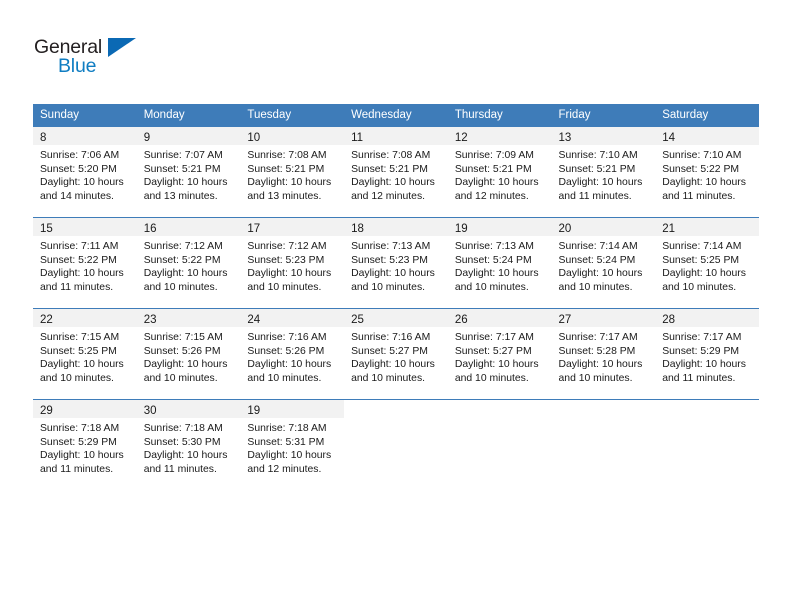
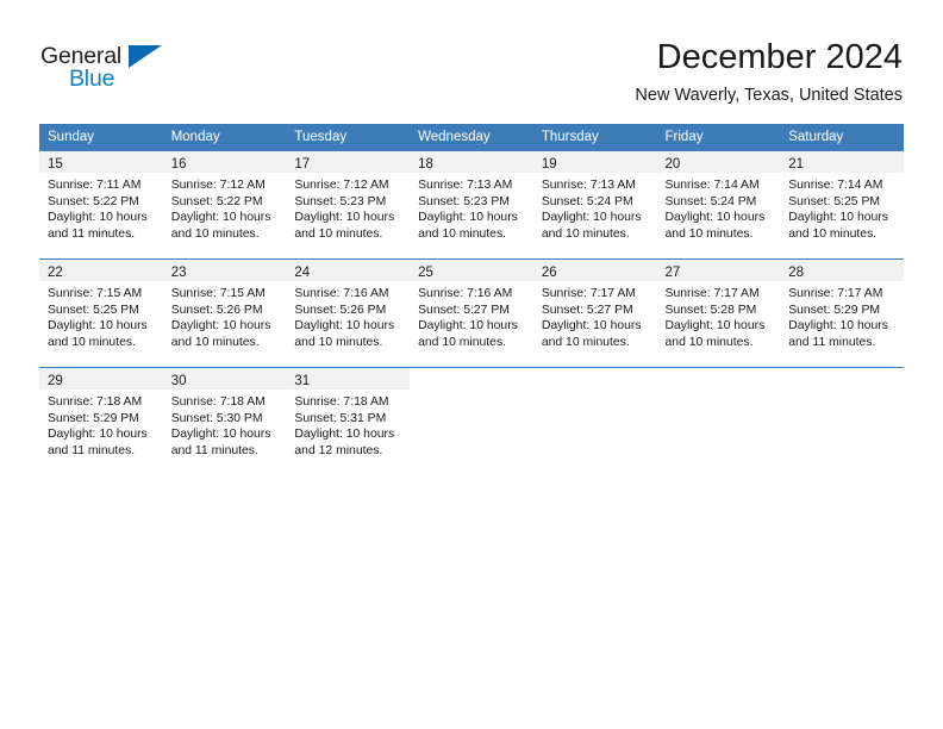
  General
  Blue
+ December 2024
+ New Waverly, Texas, United States
  Sunday	Monday	Tuesday	Wednesday	Thursday	Friday	Saturday
- 8Sunrise: 7:06 AMSunset: 5:20 PMDaylight: 10 hoursand 14 minutes.	9Sunrise: 7:07 AMSunset: 5:21 PMDaylight: 10 hoursand 13 minutes.	10Sunrise: 7:08 AMSunset: 5:21 PMDaylight: 10 hoursand 13 minutes.	11Sunrise: 7:08 AMSunset: 5:21 PMDaylight: 10 hoursand 12 minutes.	12Sunrise: 7:09 AMSunset: 5:21 PMDaylight: 10 hoursand 12 minutes.	13Sunrise: 7:10 AMSunset: 5:21 PMDaylight: 10 hoursand 11 minutes.	14Sunrise: 7:10 AMSunset: 5:22 PMDaylight: 10 hoursand 11 minutes.
  15Sunrise: 7:11 AMSunset: 5:22 PMDaylight: 10 hoursand 11 minutes.	16Sunrise: 7:12 AMSunset: 5:22 PMDaylight: 10 hoursand 10 minutes.	17Sunrise: 7:12 AMSunset: 5:23 PMDaylight: 10 hoursand 10 minutes.	18Sunrise: 7:13 AMSunset: 5:23 PMDaylight: 10 hoursand 10 minutes.	19Sunrise: 7:13 AMSunset: 5:24 PMDaylight: 10 hoursand 10 minutes.	20Sunrise: 7:14 AMSunset: 5:24 PMDaylight: 10 hoursand 10 minutes.	21Sunrise: 7:14 AMSunset: 5:25 PMDaylight: 10 hoursand 10 minutes.
  22Sunrise: 7:15 AMSunset: 5:25 PMDaylight: 10 hoursand 10 minutes.	23Sunrise: 7:15 AMSunset: 5:26 PMDaylight: 10 hoursand 10 minutes.	24Sunrise: 7:16 AMSunset: 5:26 PMDaylight: 10 hoursand 10 minutes.	25Sunrise: 7:16 AMSunset: 5:27 PMDaylight: 10 hoursand 10 minutes.	26Sunrise: 7:17 AMSunset: 5:27 PMDaylight: 10 hoursand 10 minutes.	27Sunrise: 7:17 AMSunset: 5:28 PMDaylight: 10 hoursand 10 minutes.	28Sunrise: 7:17 AMSunset: 5:29 PMDaylight: 10 hoursand 11 minutes.
- 29Sunrise: 7:18 AMSunset: 5:29 PMDaylight: 10 hoursand 11 minutes.	30Sunrise: 7:18 AMSunset: 5:30 PMDaylight: 10 hoursand 11 minutes.	19Sunrise: 7:18 AMSunset: 5:31 PMDaylight: 10 hoursand 12 minutes.
+ 29Sunrise: 7:18 AMSunset: 5:29 PMDaylight: 10 hoursand 11 minutes.	30Sunrise: 7:18 AMSunset: 5:30 PMDaylight: 10 hoursand 11 minutes.	31Sunrise: 7:18 AMSunset: 5:31 PMDaylight: 10 hoursand 12 minutes.
